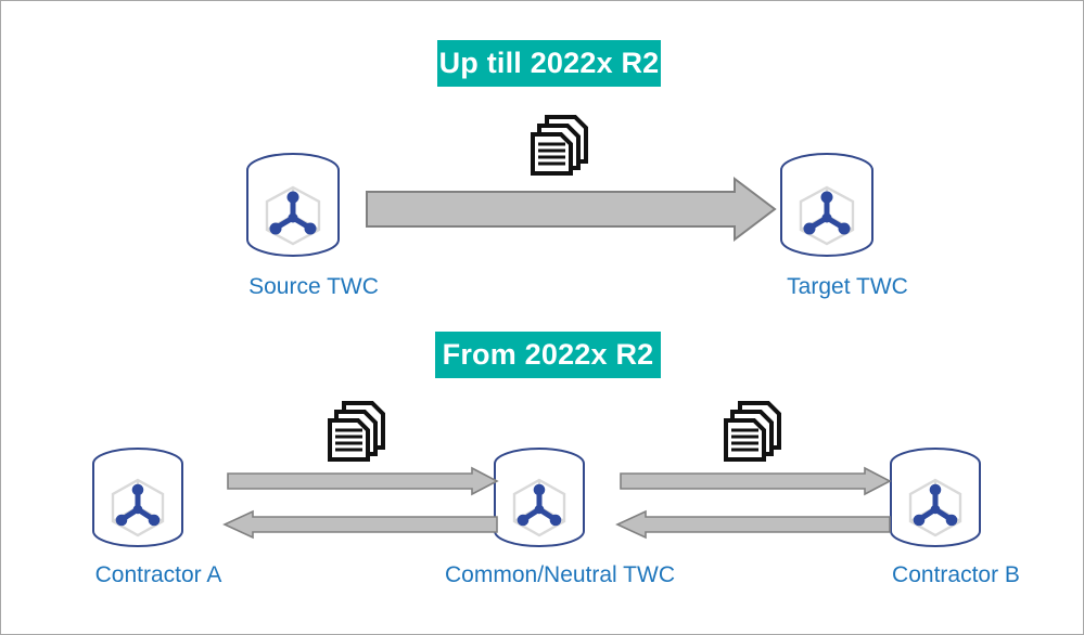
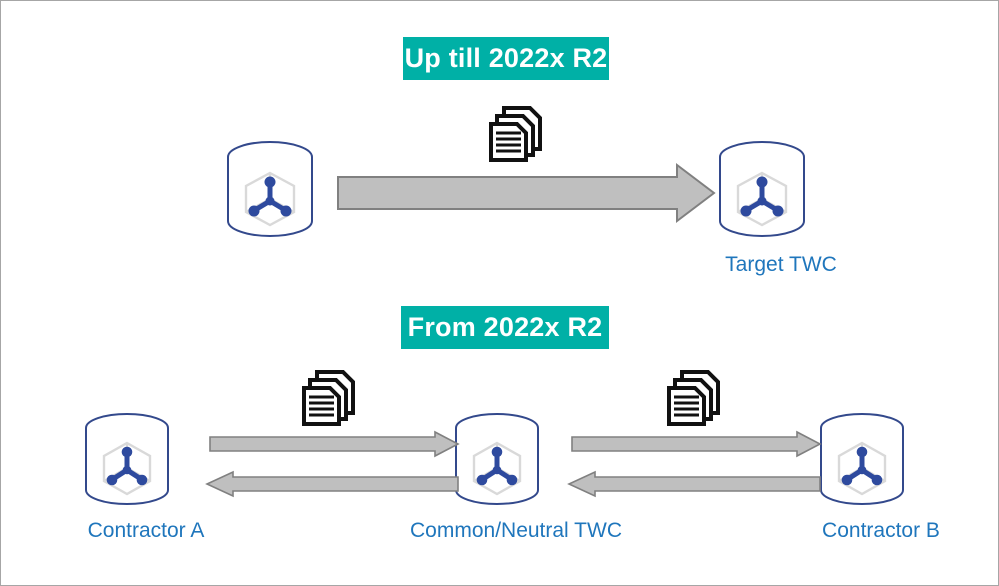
  Up till 2022x R2
- Source TWC
  Target TWC
  From 2022x R2
  Contractor A
  Common/Neutral TWC
  Contractor B
